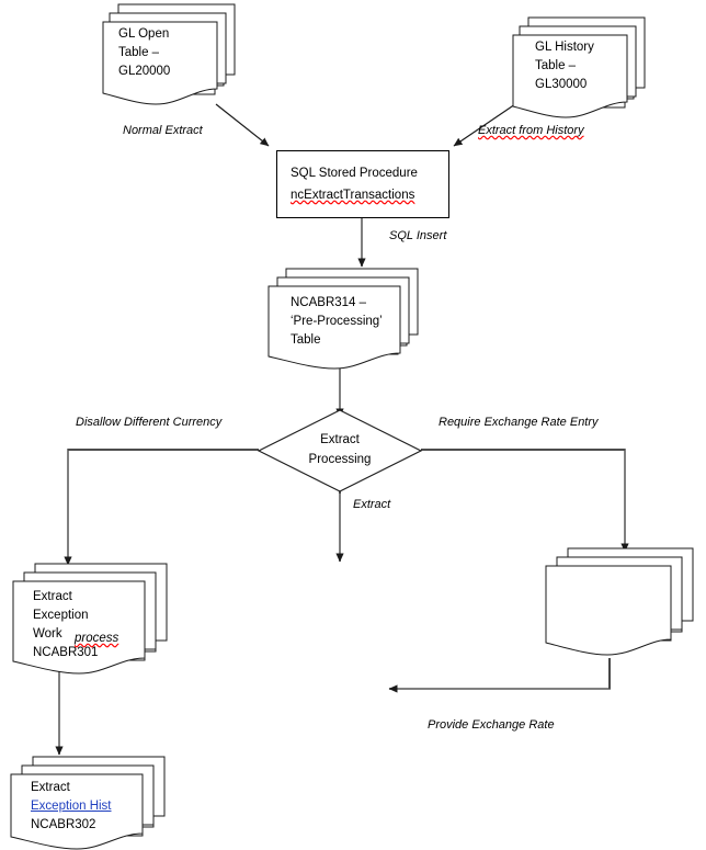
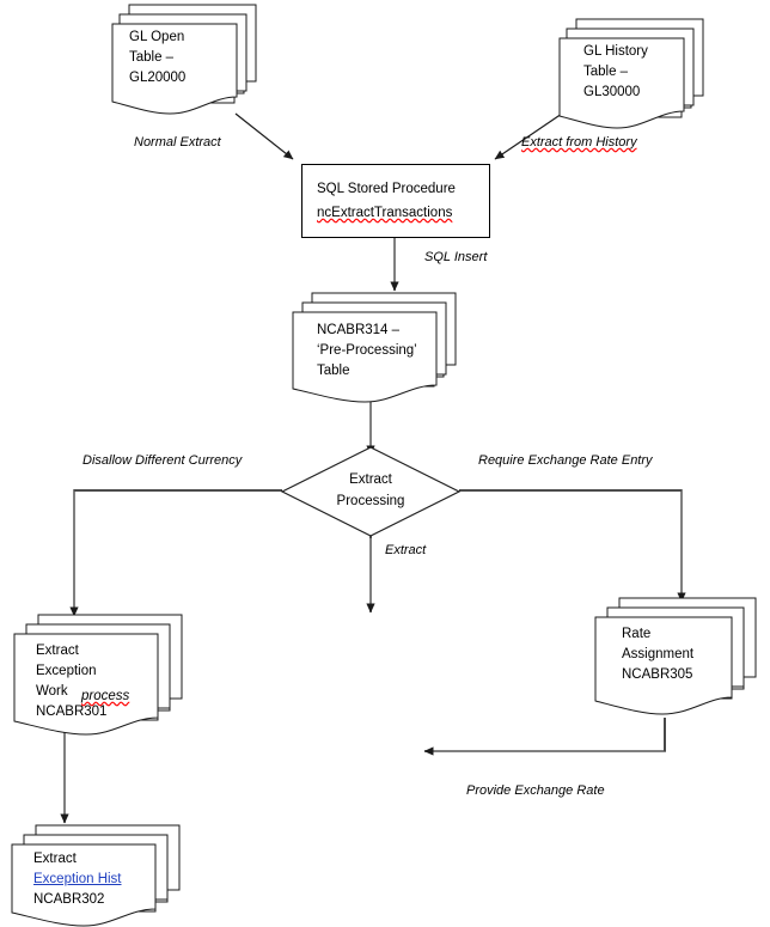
  GL Open
  Table –
  GL20000
  GL History
  Table –
  GL30000
  Normal Extract
  Extract from History
  SQL Stored Procedure
  ncExtractTransactions
  SQL Insert
  NCABR314 –
  ‘Pre-Processing’
  Table
  Extract
  Processing
  Disallow Different Currency
  Require Exchange Rate Entry
  Extract
  Extract
  Exception
  Work
  NCABR301
  process
+ Rate
+ Assignment
+ NCABR305
  Provide Exchange Rate
  Extract
  Exception Hist
  NCABR302
